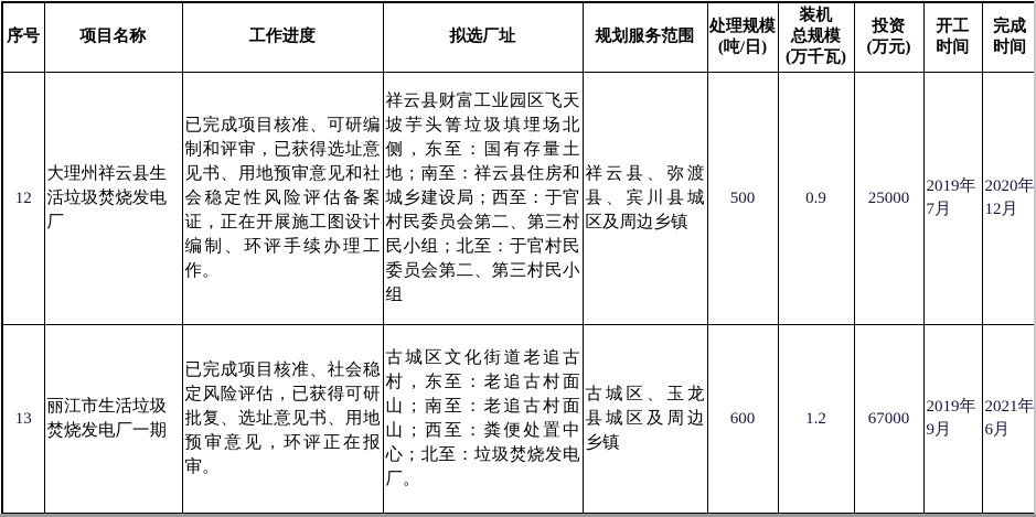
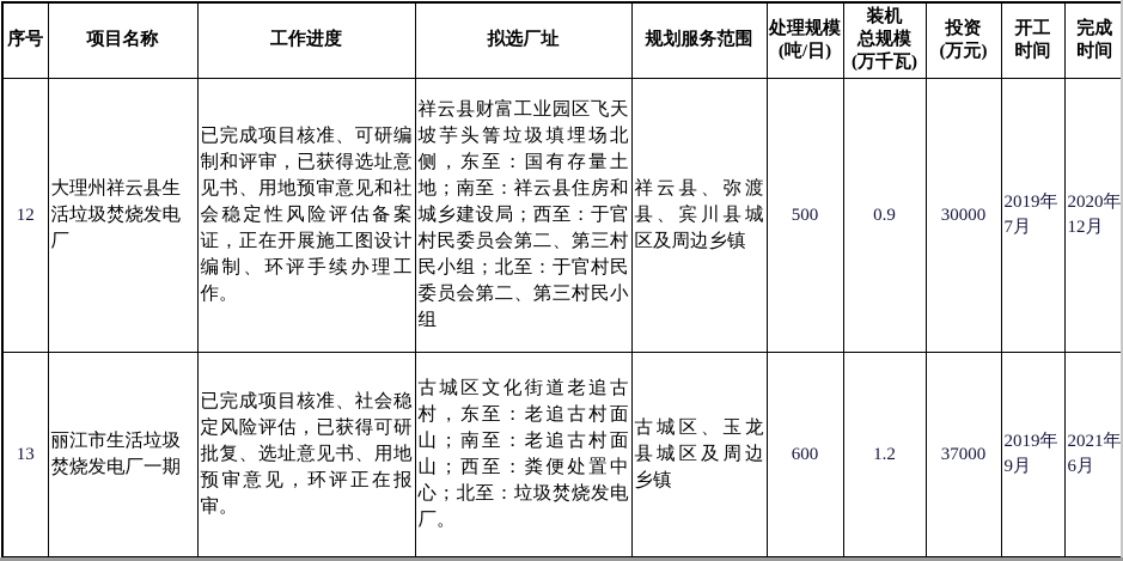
  序号	项目名称	工作进度	拟选厂址	规划服务范围	处理规模 (吨/日)	装机 总规模 (万千瓦)	投资 (万元)	开工 时间	完成 时间
- 12	大理州祥云县生活垃圾焚烧发电厂	已完成项目核准、可研编制和评审，已获得选址意见书、用地预审意见和社会稳定性风险评估备案证，正在开展施工图设计编制、环评手续办理工作。	祥云县财富工业园区飞天坡芋头箐垃圾填埋场北侧，东至：国有存量土地；南至：祥云县住房和城乡建设局；西至：于官村民委员会第二、第三村民小组；北至：于官村民委员会第二、第三村民小组	祥云县、弥渡县、宾川县城区及周边乡镇	500	0.9	25000	2019年7月	2020年12月
+ 12	大理州祥云县生活垃圾焚烧发电厂	已完成项目核准、可研编制和评审，已获得选址意见书、用地预审意见和社会稳定性风险评估备案证，正在开展施工图设计编制、环评手续办理工作。	祥云县财富工业园区飞天坡芋头箐垃圾填埋场北侧，东至：国有存量土地；南至：祥云县住房和城乡建设局；西至：于官村民委员会第二、第三村民小组；北至：于官村民委员会第二、第三村民小组	祥云县、弥渡县、宾川县城区及周边乡镇	500	0.9	30000	2019年7月	2020年12月
- 13	丽江市生活垃圾焚烧发电厂一期	已完成项目核准、社会稳定风险评估，已获得可研批复、选址意见书、用地预审意见，环评正在报审。	古城区文化街道老追古村，东至：老追古村面山；南至：老追古村面山；西至：粪便处置中心；北至：垃圾焚烧发电厂。	古城区、玉龙县城区及周边乡镇	600	1.2	67000	2019年9月	2021年6月
+ 13	丽江市生活垃圾焚烧发电厂一期	已完成项目核准、社会稳定风险评估，已获得可研批复、选址意见书、用地预审意见，环评正在报审。	古城区文化街道老追古村，东至：老追古村面山；南至：老追古村面山；西至：粪便处置中心；北至：垃圾焚烧发电厂。	古城区、玉龙县城区及周边乡镇	600	1.2	37000	2019年9月	2021年6月
